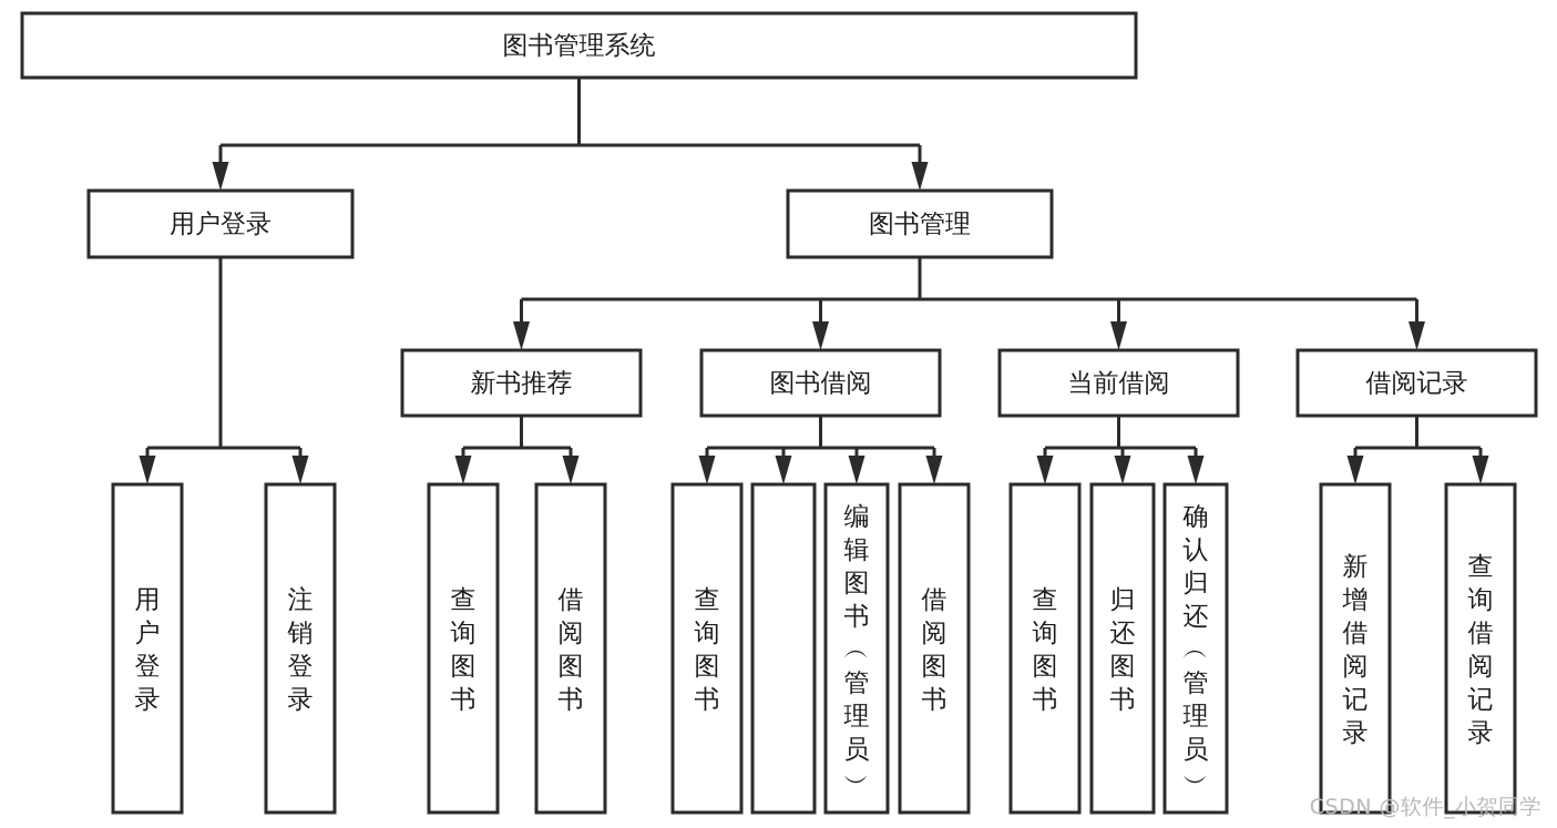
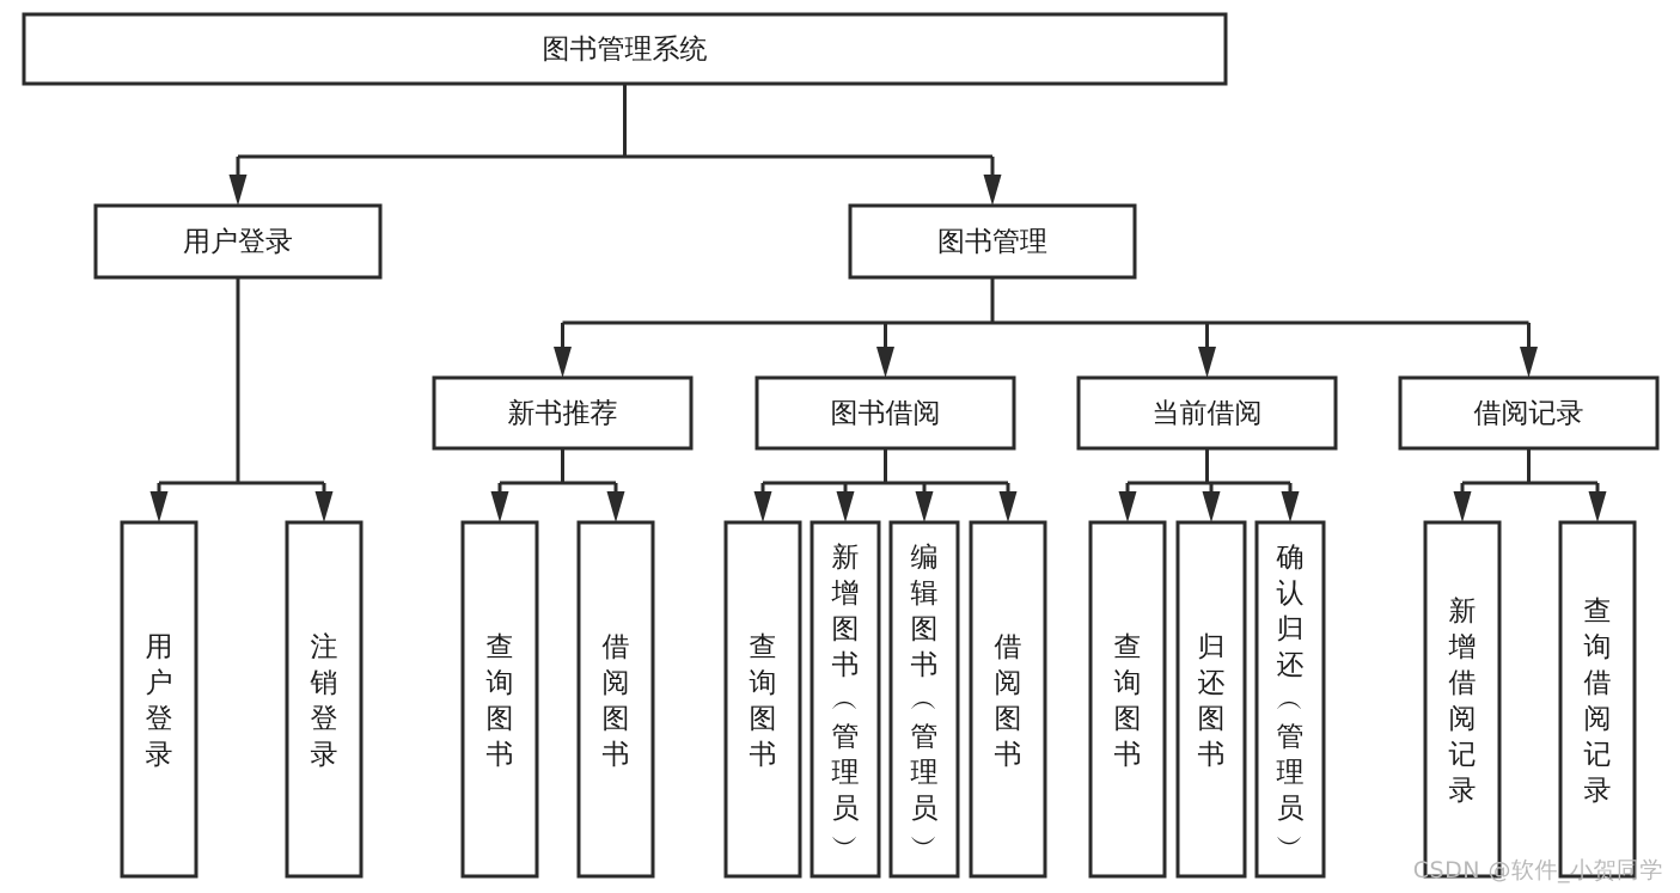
  图书管理系统
  用户登录
  图书管理
  新书推荐
  图书借阅
  当前借阅
  借阅记录
  用户登录
  注销登录
  查询图书
  借阅图书
  查询图书
+ 新增图书 ︵ 管理员 ︶
  编辑图书 ︵ 管理员 ︶
  借阅图书
  查询图书
  归还图书
  确认归还 ︵ 管理员 ︶
  新增借阅记录
  查询借阅记录
  CSDN @软件_小贺同学
